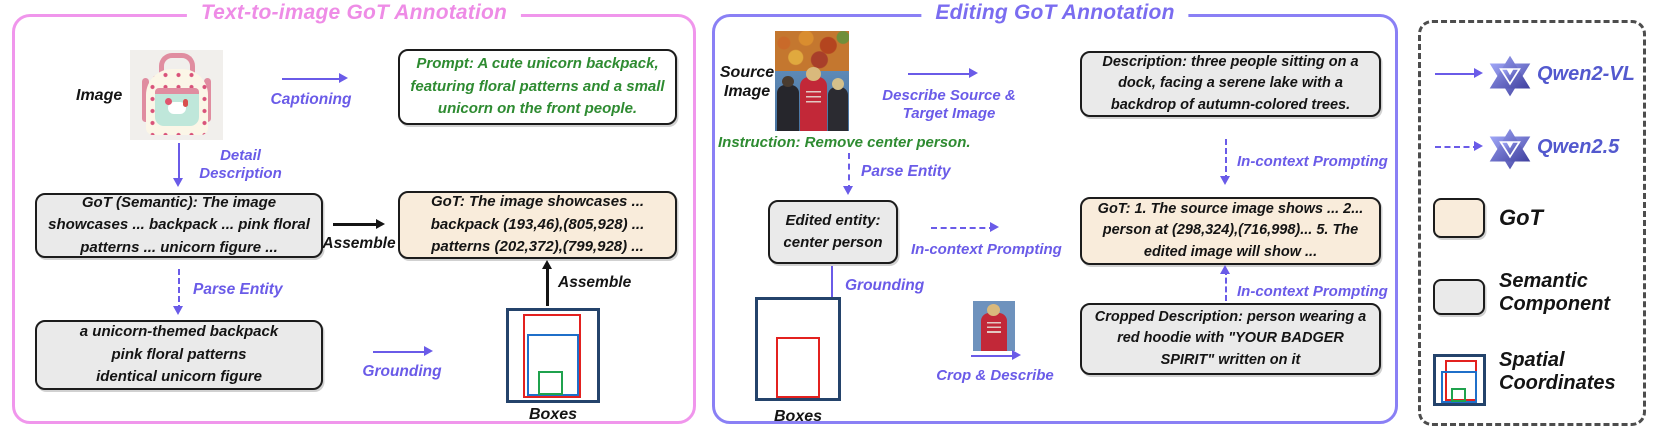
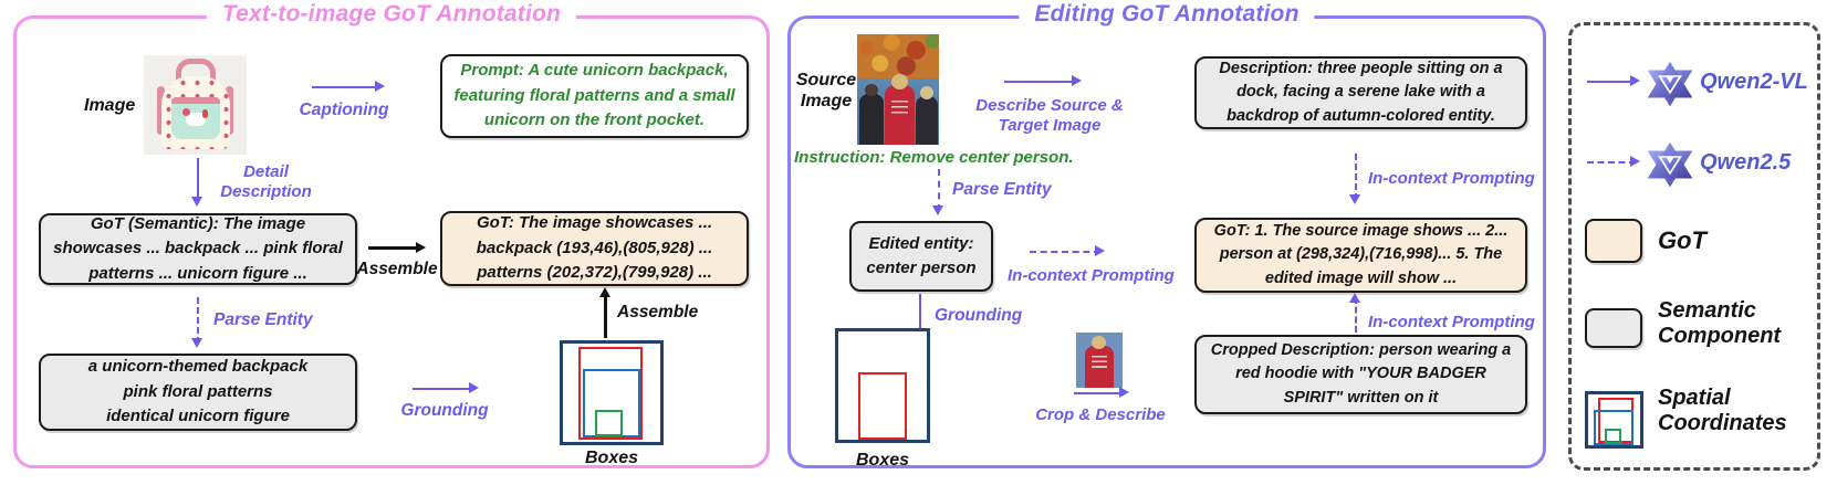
  Text-to-image GoT Annotation
  Image
  Captioning
- Prompt: A cute unicorn backpack, featuring floral patterns and a small unicorn on the front people.
+ Prompt: A cute unicorn backpack, featuring floral patterns and a small unicorn on the front pocket.
  Detail Description
  GoT (Semantic): The image showcases ... backpack ... pink floral patterns ... unicorn figure ...
  Assemble
  GoT: The image showcases ... backpack (193,46),(805,928) ... patterns (202,372),(799,928) ...
  Parse Entity
  a unicorn-themed backpack
  pink floral patterns
  identical unicorn figure
  Grounding
  Boxes
  Assemble
  Editing GoT Annotation
  Source Image
  Instruction: Remove center person.
  Describe Source & Target Image
- Description: three people sitting on a dock, facing a serene lake with a backdrop of autumn-colored trees.
+ Description: three people sitting on a dock, facing a serene lake with a backdrop of autumn-colored entity.
  In-context Prompting
  Parse Entity
  Edited entity: center person
  In-context Prompting
  GoT: 1. The source image shows ... 2... person at (298,324),(716,998)... 5. The edited image will show ...
  Grounding
  Boxes
  Crop & Describe
  Cropped Description: person wearing a red hoodie with "YOUR BADGER SPIRIT" written on it
  In-context Prompting
  Qwen2-VL
  Qwen2.5
  GoT
  Semantic Component
  Spatial Coordinates
